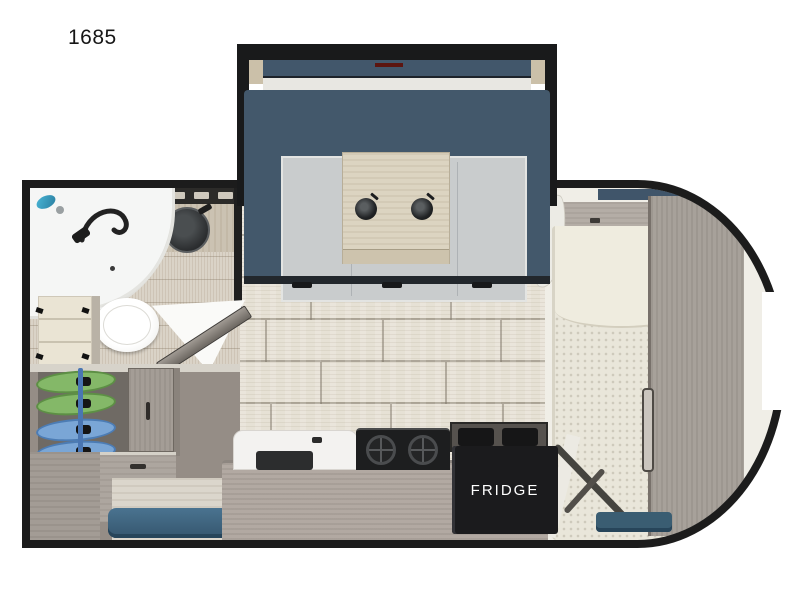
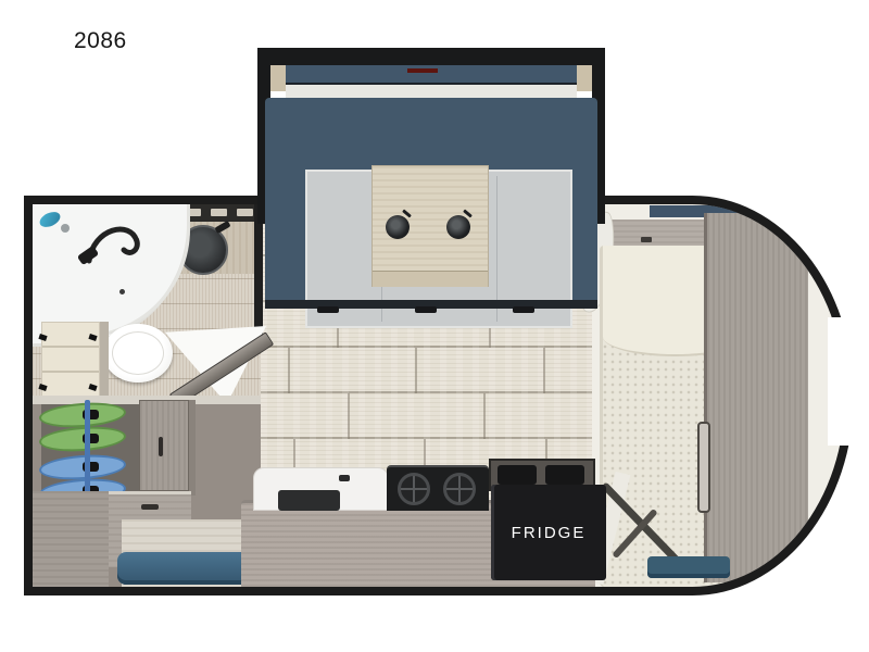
- 1685
+ 2086
  FRIDGE
